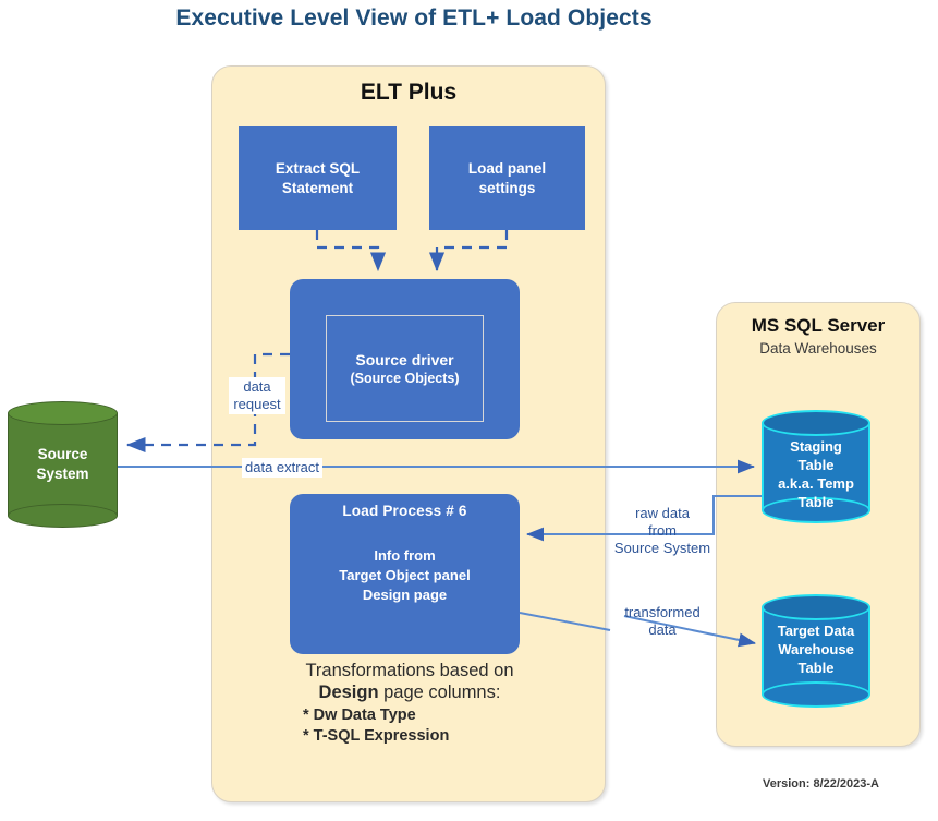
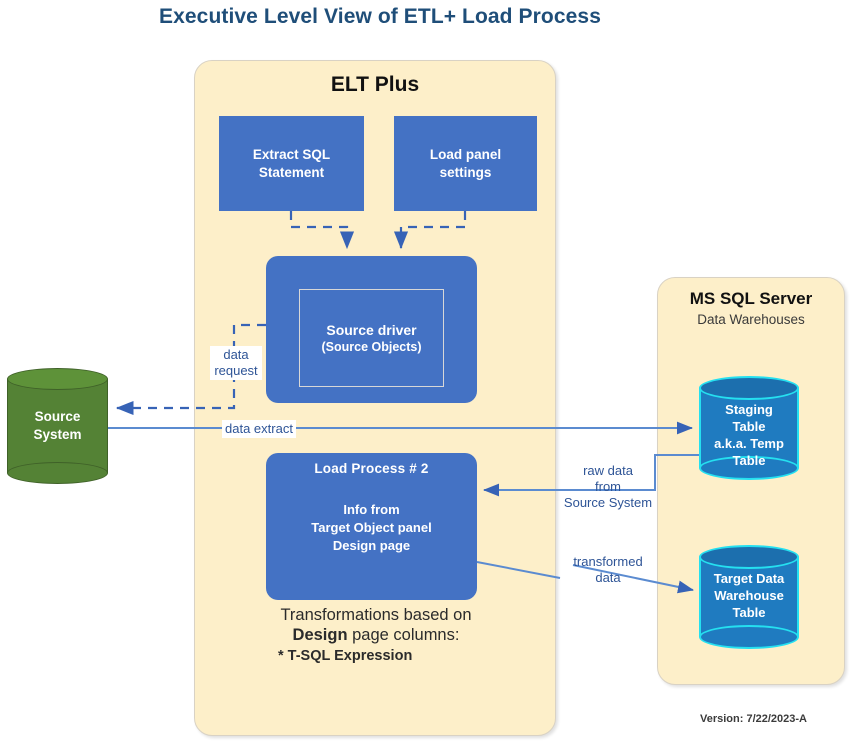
- Executive Level View of ETL+ Load Objects
+ Executive Level View of ETL+ Load Process
  ELT Plus
  Extract SQL
  Statement
  Load panel
  settings
  Source driver
  (Source Objects)
- Load Process # 6
+ Load Process # 2
  Info from
  Target Object panel
  Design page
  Transformations based on
  Design page columns:
- * Dw Data Type
  * T-SQL Expression
  Source
  System
  MS SQL Server
  Data Warehouses
  Staging
  Table
  a.k.a. Temp
  Table
  Target Data
  Warehouse
  Table
  data
  request
  data extract
  raw data
  from
  Source System
  transformed
  data
- Version: 8/22/2023-A
+ Version: 7/22/2023-A
